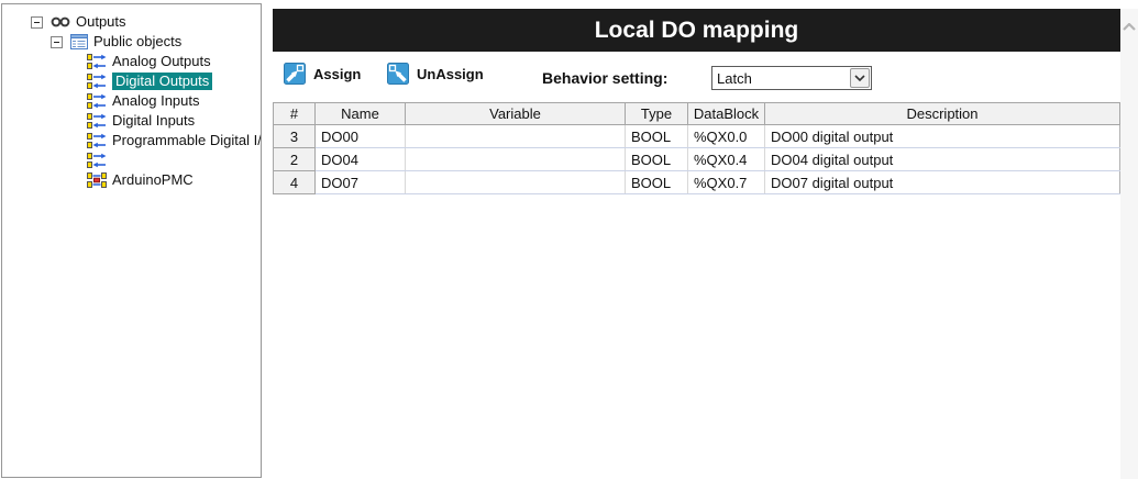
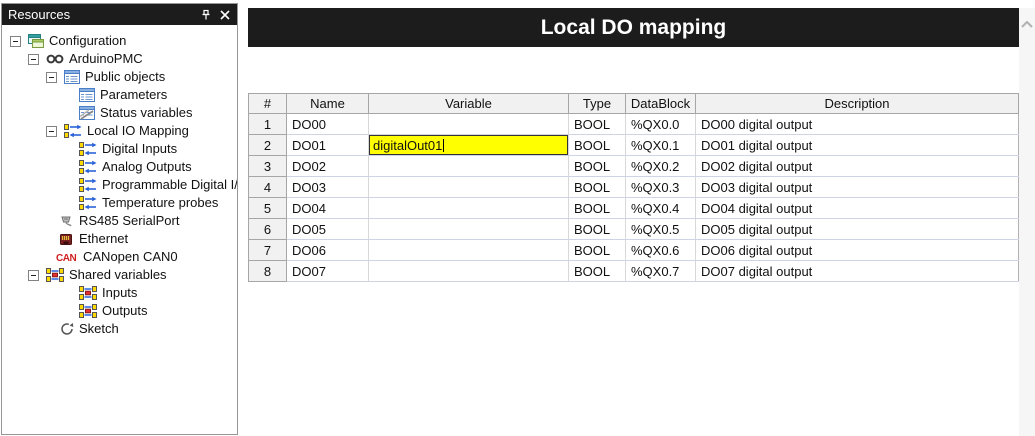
+ Resources
+ Configuration
- Outputs
+ ArduinoPMC
  Public objects
+ Parameters
+ Status variables
+ Local IO Mapping
- Analog Outputs
+ Digital Inputs
- Digital Outputs
- Analog Inputs
- Digital Inputs
+ Analog Outputs
  Programmable Digital I/
+ Temperature probes
+ RS485 SerialPort
+ Ethernet
+ CANopen CAN0
+ Shared variables
+ Inputs
- ArduinoPMC
+ Outputs
+ Sketch
  Local DO mapping
- Assign
- UnAssign
- Behavior setting:
- Latch
  #	Name	Variable	Type	DataBlock	Description
- 3	DO00		BOOL	%QX0.0	DO00 digital output
+ 1	DO00		BOOL	%QX0.0	DO00 digital output
+ 2	DO01	digitalOut01	BOOL	%QX0.1	DO01 digital output
+ 3	DO02		BOOL	%QX0.2	DO02 digital output
+ 4	DO03		BOOL	%QX0.3	DO03 digital output
- 2	DO04		BOOL	%QX0.4	DO04 digital output
+ 5	DO04		BOOL	%QX0.4	DO04 digital output
+ 6	DO05		BOOL	%QX0.5	DO05 digital output
+ 7	DO06		BOOL	%QX0.6	DO06 digital output
- 4	DO07		BOOL	%QX0.7	DO07 digital output
+ 8	DO07		BOOL	%QX0.7	DO07 digital output
